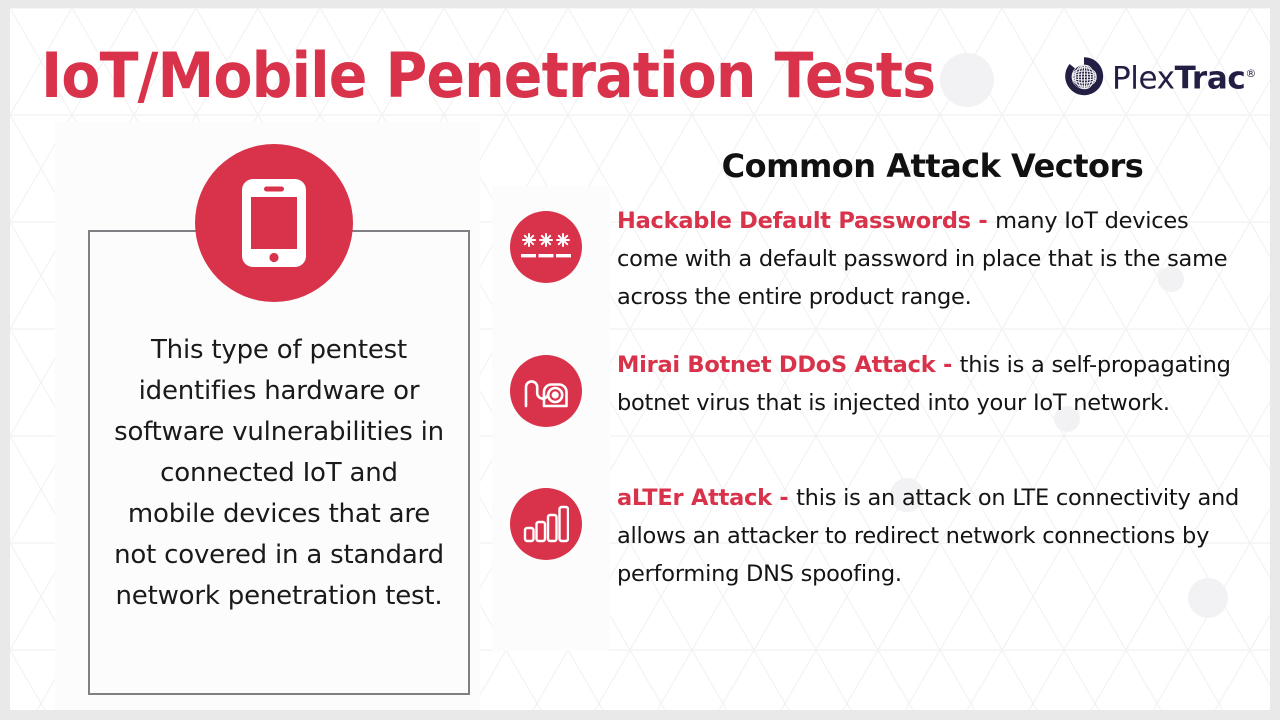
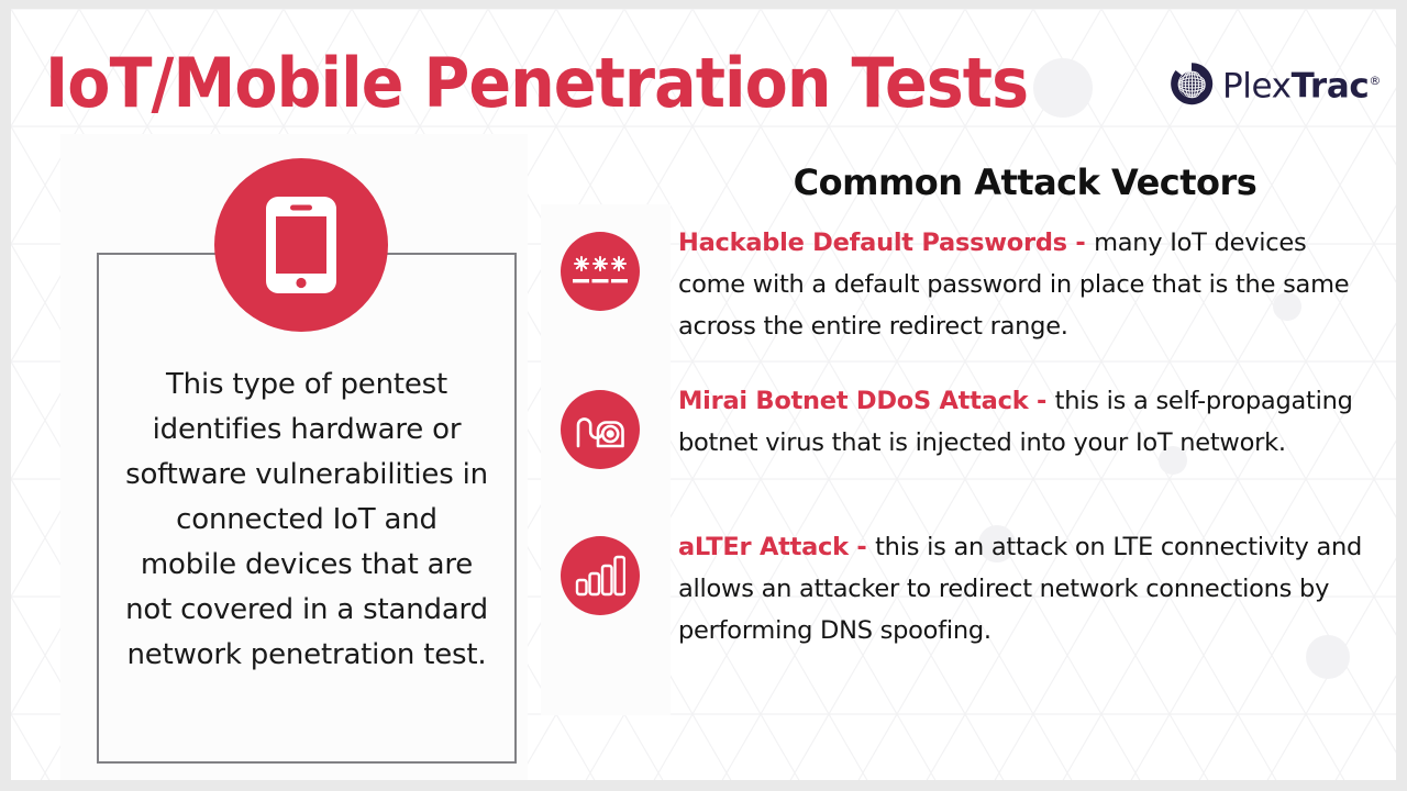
  IoT/Mobile Penetration Tests
  PlexTrac®
  This type of pentest identifies hardware or software vulnerabilities in connected IoT and mobile devices that are not covered in a standard network penetration test.
  Common Attack Vectors
- Hackable Default Passwords - many IoT devices come with a default password in place that is the same across the entire product range.
+ Hackable Default Passwords - many IoT devices come with a default password in place that is the same across the entire redirect range.
  Mirai Botnet DDoS Attack - this is a self-propagating botnet virus that is injected into your IoT network.
  aLTEr Attack - this is an attack on LTE connectivity and allows an attacker to redirect network connections by performing DNS spoofing.
